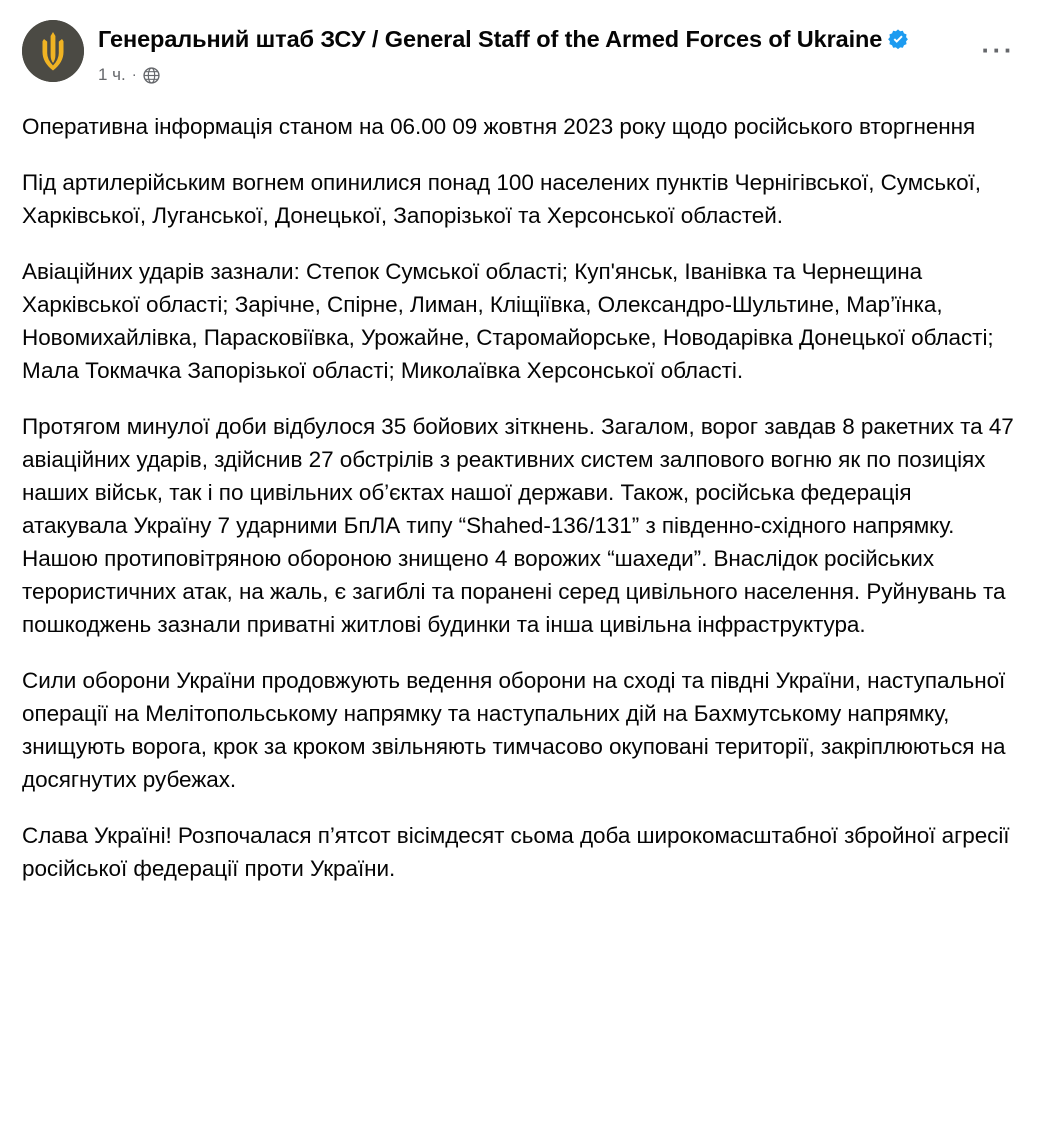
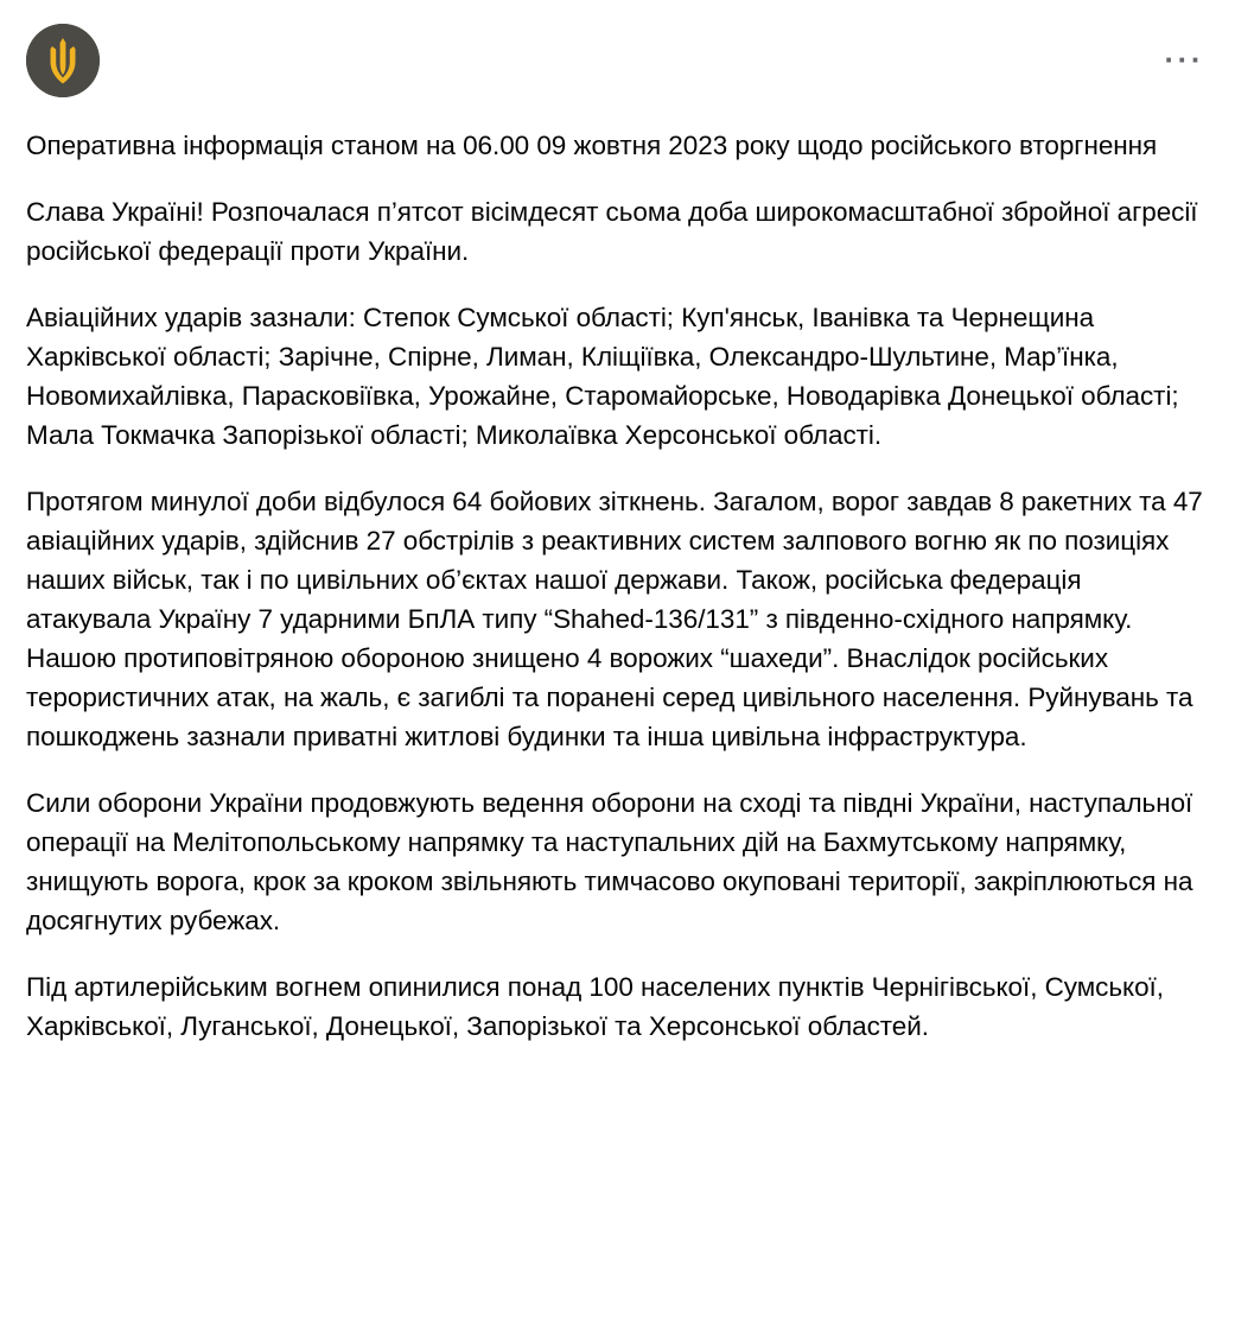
- Генеральний штаб ЗСУ / General Staff of the Armed Forces of Ukraine
- 1 ч.
- ·
  ···
  Оперативна інформація станом на 06.00 09 жовтня 2023 року щодо російського вторгнення
- Під артилерійським вогнем опинилися понад 100 населених пунктів Чернігівської, Сумської, Харківської, Луганської, Донецької, Запорізької та Херсонської областей.
+ Слава Україні! Розпочалася п’ятсот вісімдесят сьома доба широкомасштабної збройної агресії російської федерації проти України.
  Авіаційних ударів зазнали: Степок Сумської області; Куп'янськ, Іванівка та Чернещина Харківської області; Зарічне, Спірне, Лиман, Кліщіївка, Олександро-Шультине, Мар’їнка, Новомихайлівка, Парасковіївка, Урожайне, Старомайорське, Новодарівка Донецької області; Мала Токмачка Запорізької області; Миколаївка Херсонської області.
- Протягом минулої доби відбулося 35 бойових зіткнень. Загалом, ворог завдав 8 ракетних та 47 авіаційних ударів, здійснив 27 обстрілів з реактивних систем залпового вогню як по позиціях наших військ, так і по цивільних об’єктах нашої держави. Також, російська федерація атакувала Україну 7 ударними БпЛА типу “Shahed-136/131” з південно-східного напрямку. Нашою протиповітряною обороною знищено 4 ворожих “шахеди”. Внаслідок російських терористичних атак, на жаль, є загиблі та поранені серед цивільного населення. Руйнувань та пошкоджень зазнали приватні житлові будинки та інша цивільна інфраструктура.
+ Протягом минулої доби відбулося 64 бойових зіткнень. Загалом, ворог завдав 8 ракетних та 47 авіаційних ударів, здійснив 27 обстрілів з реактивних систем залпового вогню як по позиціях наших військ, так і по цивільних об’єктах нашої держави. Також, російська федерація атакувала Україну 7 ударними БпЛА типу “Shahed-136/131” з південно-східного напрямку. Нашою протиповітряною обороною знищено 4 ворожих “шахеди”. Внаслідок російських терористичних атак, на жаль, є загиблі та поранені серед цивільного населення. Руйнувань та пошкоджень зазнали приватні житлові будинки та інша цивільна інфраструктура.
  Сили оборони України продовжують ведення оборони на сході та півдні України, наступальної операції на Мелітопольському напрямку та наступальних дій на Бахмутському напрямку, знищують ворога, крок за кроком звільняють тимчасово окуповані території, закріплюються на досягнутих рубежах.
- Слава Україні! Розпочалася п’ятсот вісімдесят сьома доба широкомасштабної збройної агресії російської федерації проти України.
+ Під артилерійським вогнем опинилися понад 100 населених пунктів Чернігівської, Сумської, Харківської, Луганської, Донецької, Запорізької та Херсонської областей.
